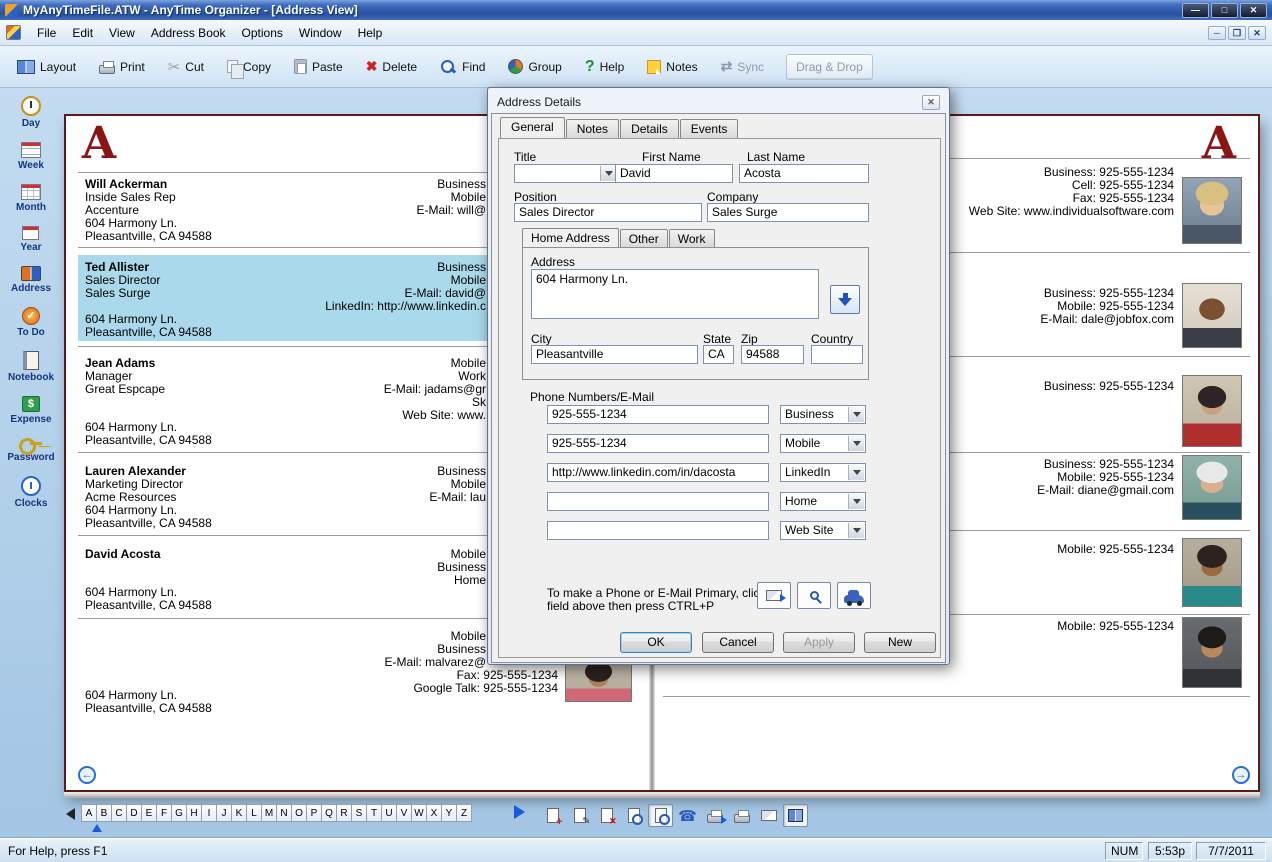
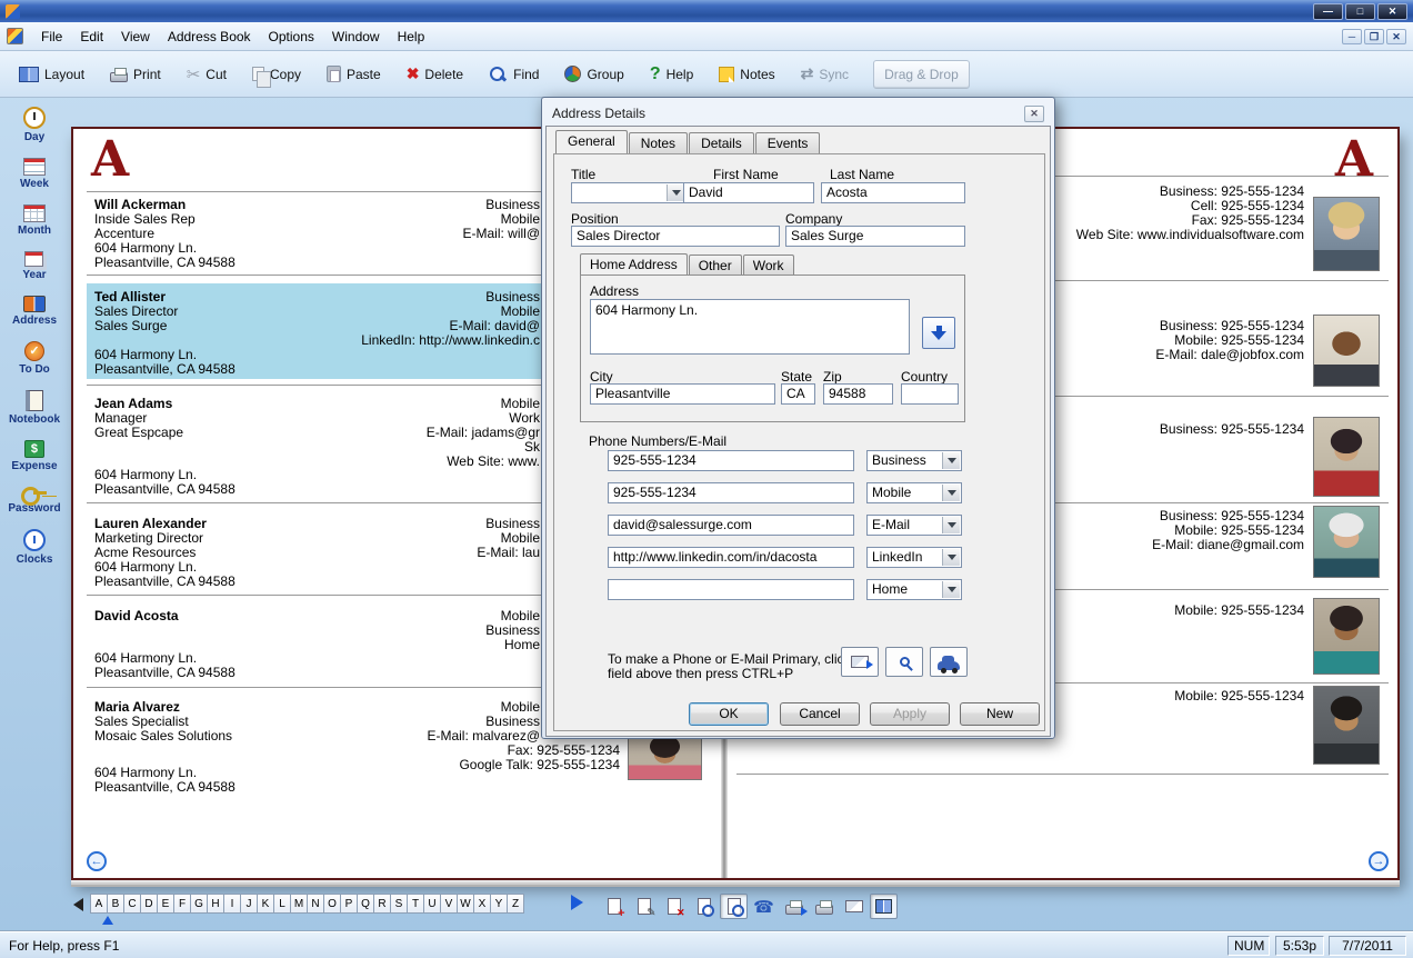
- MyAnyTimeFile.ATW - AnyTime Organizer - [Address View]
  —
  □
  ✕
  File
  Edit
  View
  Address Book
  Options
  Window
  Help
  ─
  ❐
  ✕
  Layout
  Print
  Cut
  Copy
  Paste
  Delete
  Find
  Group
  Help
  Notes
  Sync
  Drag & Drop
  Day
  Week
  Month
  Year
  Address
  To Do
  Notebook
  Expense
  Password
  Clocks
  A
  Will Ackerman
  Inside Sales Rep
  Accenture
  604 Harmony Ln.
  Pleasantville, CA 94588
  Business
  Mobile
  E-Mail: will@
  Ted Allister
  Sales Director
  Sales Surge
  604 Harmony Ln.
  Pleasantville, CA 94588
  Business
  Mobile
  E-Mail: david@
  LinkedIn: http://www.linkedin.c
  Jean Adams
  Manager
  Great Espcape
  604 Harmony Ln.
  Pleasantville, CA 94588
  Mobile
  Work
  E-Mail: jadams@gr
  Sk
  Web Site: www.
  Lauren Alexander
  Marketing Director
  Acme Resources
  604 Harmony Ln.
  Pleasantville, CA 94588
  Business
  Mobile
  E-Mail: lau
  David Acosta
  604 Harmony Ln.
  Pleasantville, CA 94588
  Mobile
  Business
  Home
+ Maria Alvarez
+ Sales Specialist
+ Mosaic Sales Solutions
  604 Harmony Ln.
  Pleasantville, CA 94588
  Mobile
  Business
  E-Mail: malvarez@
  Fax: 925-555-1234
  Google Talk: 925-555-1234
  A
  Business: 925-555-1234
  Cell: 925-555-1234
  Fax: 925-555-1234
  Web Site: www.individualsoftware.com
  Business: 925-555-1234
  Mobile: 925-555-1234
  E-Mail: dale@jobfox.com
  Business: 925-555-1234
  Business: 925-555-1234
  Mobile: 925-555-1234
  E-Mail: diane@gmail.com
  Mobile: 925-555-1234
  Mobile: 925-555-1234
  A
  B
  C
  D
  E
  F
  G
  H
  I
  J
  K
  L
  M
  N
  O
  P
  Q
  R
  S
  T
  U
  V
  W
  X
  Y
  Z
  For Help, press F1
  NUM
  5:53p
  7/7/2011
  Address Details
  ✕
  General
  Notes
  Details
  Events
  Title
  First Name
  David
  Last Name
  Acosta
  Position
  Sales Director
  Company
  Sales Surge
  Home Address
  Other
  Work
  Address
  604 Harmony Ln.
  City
  Pleasantville
  State
  CA
  Zip
  94588
  Country
  Phone Numbers/E-Mail
  925-555-1234
  Business
  925-555-1234
  Mobile
+ david@salessurge.com
+ E-Mail
  http://www.linkedin.com/in/dacosta
  LinkedIn
  Home
- Web Site
  To make a Phone or E-Mail Primary, cli
  field above then press CTRL+P
  OK
  Cancel
  Apply
  New
